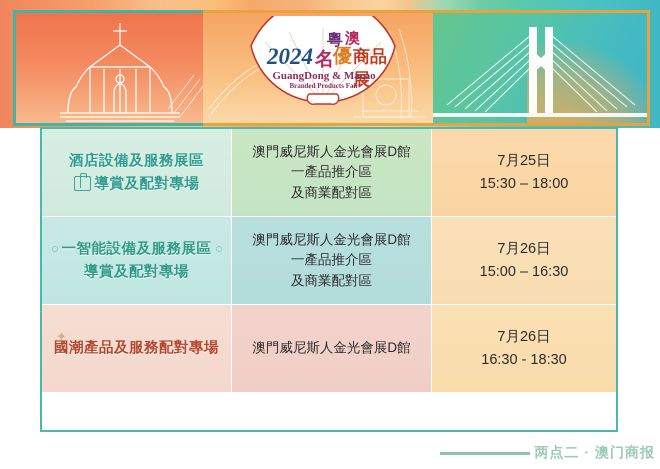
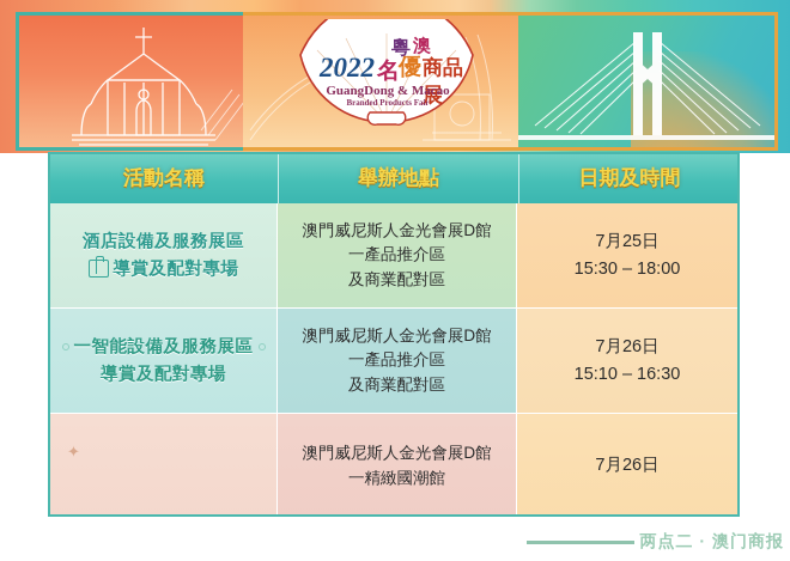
  粵
  澳
- 2024
+ 2022
  名
  優
  商品展
  GuangDong & Macao
  Branded Products Fair
+ 活動名稱
+ 舉辦地點
+ 日期及時間
  酒店設備及服務展區
  導賞及配對專場
  澳門威尼斯人金光會展D館
  一產品推介區
  及商業配對區
  7月25日
  15:30 – 18:00
  一智能設備及服務展區
  導賞及配對專場
  澳門威尼斯人金光會展D館
  一產品推介區
  及商業配對區
  7月26日
- 15:00 – 16:30
+ 15:10 – 16:30
  ✦
- 國潮產品及服務配對專場
  澳門威尼斯人金光會展D館
+ 一精緻國潮館
  7月26日
- 16:30 - 18:30
  两点二 · 澳门商报
